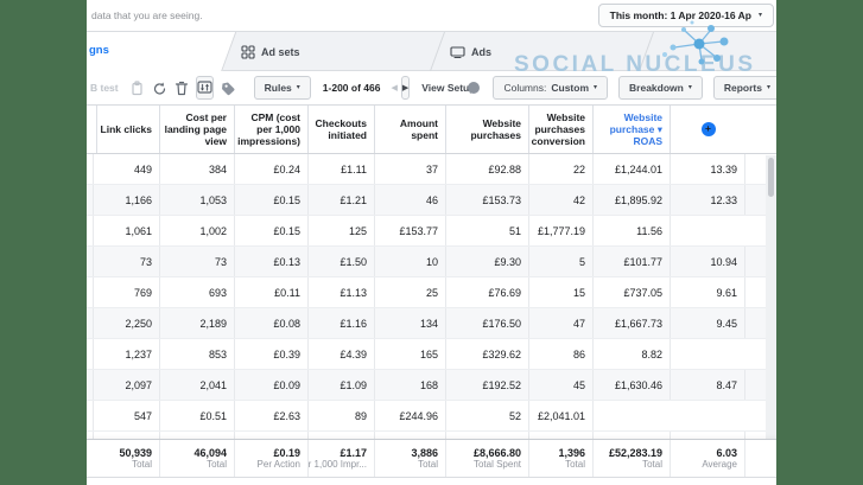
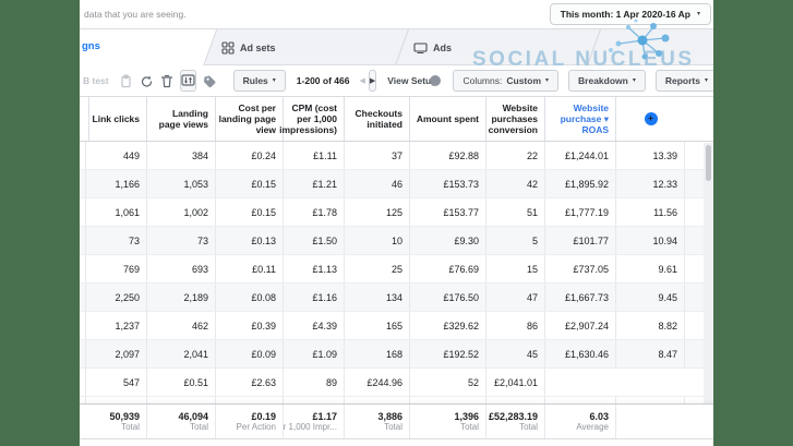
  data that you are seeing.
  This month: 1 Apr 2020-16 Ap
  gns
  Ad sets
  Ads
  SOCIAL NUCLEUS
  B test
  Rules
  1-200 of 466
  View Setu
  Columns:
  Custom
  Breakdown
  Reports
  Link clicks
+ Landing page views
  Cost per landing page view
  CPM (cost per 1,000 impressions)
  Checkouts initiated
  Amount spent
- Website purchases
  Website purchases conversion
  Website purchase ▾ ROAS
  +
  449
  384
  £0.24
  £1.11
  37
  £92.88
  22
  £1,244.01
  13.39
  1,166
  1,053
  £0.15
  £1.21
  46
  £153.73
  42
  £1,895.92
  12.33
  1,061
  1,002
  £0.15
+ £1.78
  125
  £153.77
  51
  £1,777.19
  11.56
  73
  73
  £0.13
  £1.50
  10
  £9.30
  5
  £101.77
  10.94
  769
  693
  £0.11
  £1.13
  25
  £76.69
  15
  £737.05
  9.61
  2,250
  2,189
  £0.08
  £1.16
  134
  £176.50
  47
  £1,667.73
  9.45
  1,237
- 853
+ 462
  £0.39
  £4.39
  165
  £329.62
  86
+ £2,907.24
  8.82
  2,097
  2,041
  £0.09
  £1.09
  168
  £192.52
  45
  £1,630.46
  8.47
  547
  £0.51
  £2.63
  89
  £244.96
  52
  £2,041.01
  50,939
  Total
  46,094
  Total
  £0.19
  Per Action
  £1.17
  r 1,000 Impr...
  3,886
  Total
- £8,666.80
- Total Spent
  1,396
  Total
  £52,283.19
  Total
  6.03
  Average
